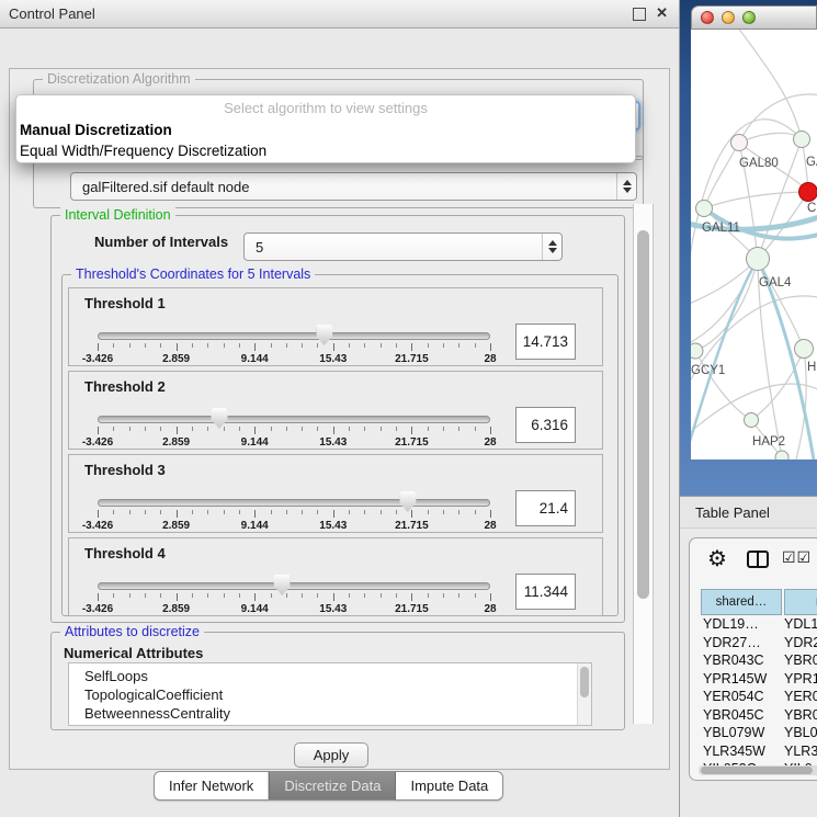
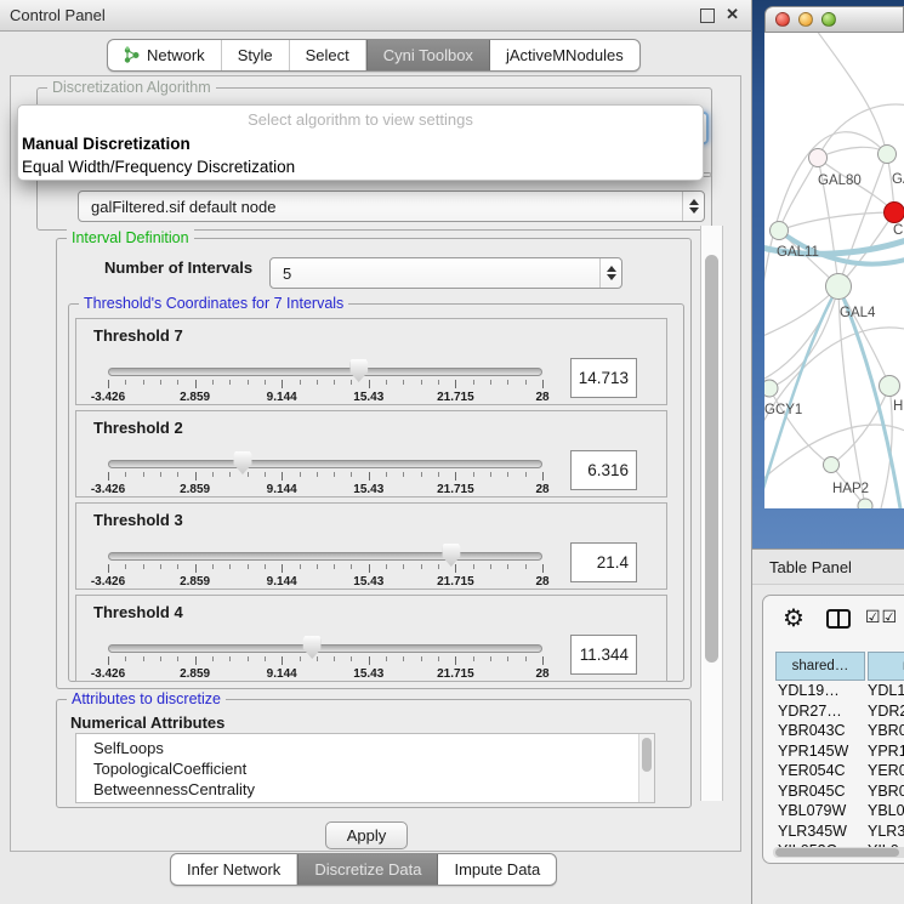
  Control Panel
  ✕
+ Network
+ Style
+ Select
+ Cyni Toolbox
+ jActiveMNodules
  Discretization Algorithm
  galFiltered.sif default node
  Select algorithm to view settings
  Manual Discretization
  Equal Width/Frequency Discretization
  Interval Definition
  Number of Intervals
  5
- Threshold's Coordinates for 5 Intervals
+ Threshold's Coordinates for 7 Intervals
- Threshold 1
+ Threshold 7
  -3.426
  2.859
  9.144
  15.43
  21.715
  28
  14.713
  Threshold 2
  -3.426
  2.859
  9.144
  15.43
  21.715
  28
  6.316
  Threshold 3
  -3.426
  2.859
  9.144
  15.43
  21.715
  28
  21.4
  Threshold 4
  -3.426
  2.859
  9.144
  15.43
  21.715
  28
  11.344
  Attributes to discretize
  Numerical Attributes
  SelfLoops
  TopologicalCoefficient
  BetweennessCentrality
  Apply
  Infer Network
  Discretize Data
  Impute Data
  GAL80
  C
  GAL11
  GAL4
  GCY1
  H
  HAP2
  Table Panel
  ⚙
  ☑☑
  shared…
  YDL19…
  YDL1
  YDR27…
  YDR
  YBR043C
  YBR0
  YPR145W
  YPR1
  YER054C
  YER0
  YBR045C
  YBR0
  YBL079W
  YBL0
  YLR345W
  YLR3
